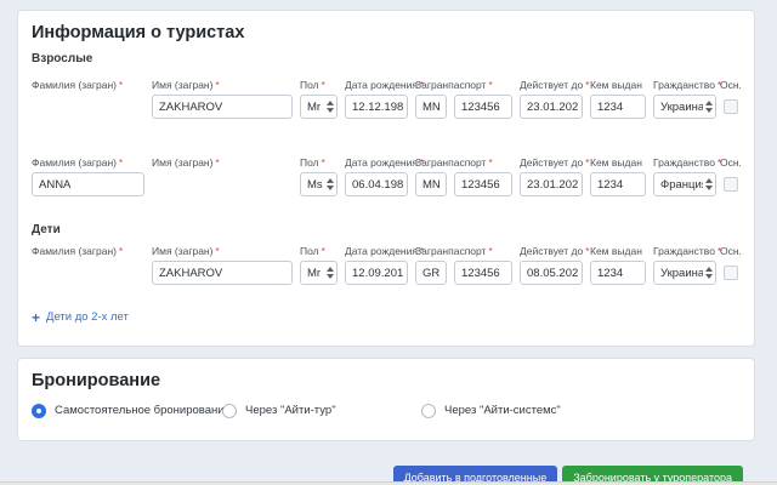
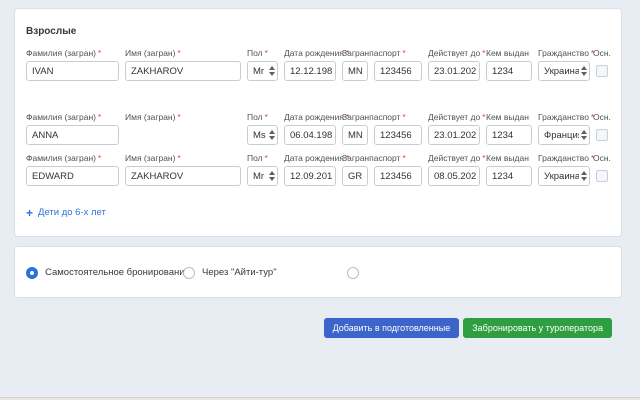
- Информация о туристах
  Взрослые
  Фамилия (загран) *
  Имя (загран) *
  Пол *
  Дата рождения *
  Загранпаспорт *
  Действует до *
  Кем выдан
  Гражданство *
  Осн.
+ IVAN
  ZAKHAROV
  Mr
  12.12.198
  MN
  123456
  23.01.202
  1234
  Украина
  Фамилия (загран) *
  Имя (загран) *
  Пол *
  Дата рождения *
  Загранпаспорт *
  Действует до *
  Кем выдан
  Гражданство *
  Осн.
  ANNA
  Ms
  06.04.198
  MN
  123456
  23.01.202
  1234
  Франци
- Дети
  Фамилия (загран) *
  Имя (загран) *
  Пол *
  Дата рождения *
  Загранпаспорт *
  Действует до *
  Кем выдан
  Гражданство *
  Осн.
+ EDWARD
  ZAKHAROV
  Mr
  12.09.201
  GR
  123456
  08.05.202
  1234
  Украина
  +
- Дети до 2-х лет
+ Дети до 6-х лет
- Бронирование
  Самостоятельное бронировани
  Через "Айти-тур"
- Через "Айти-системс"
  Добавить в подготовленные
  Забронировать у туроператора
